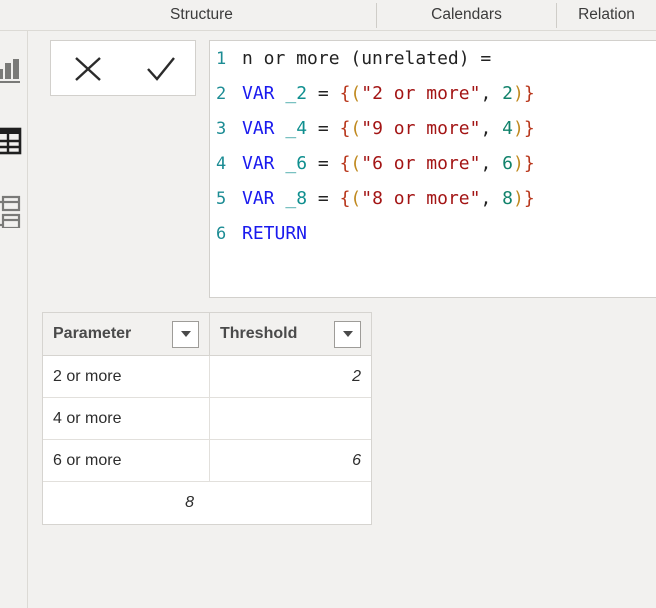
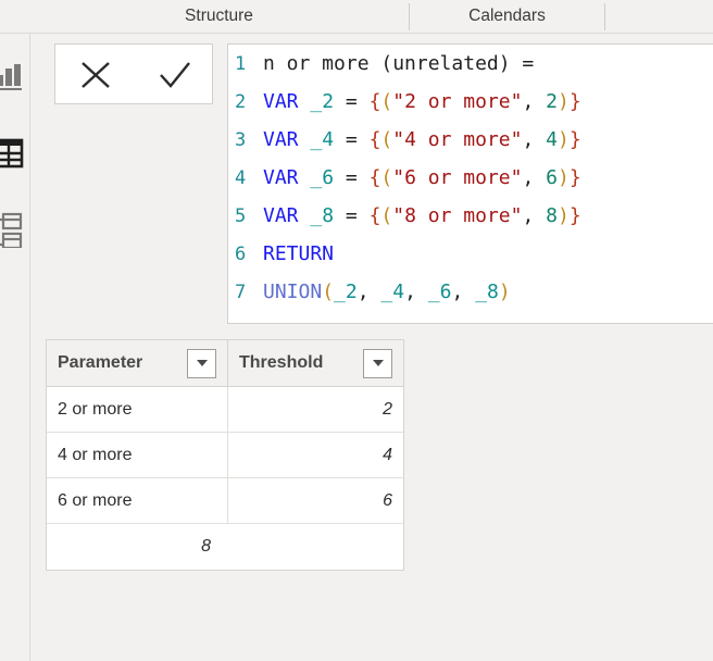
  Structure
  Calendars
- Relation
  1 n or more (unrelated) =
  2 VAR _2 = {("2 or more", 2)}
- 3 VAR _4 = {("9 or more", 4)}
+ 3 VAR _4 = {("4 or more", 4)}
  4 VAR _6 = {("6 or more", 6)}
  5 VAR _8 = {("8 or more", 8)}
  6 RETURN
+ 7 UNION(_2, _4, _6, _8)
  Parameter
  Threshold
  2 or more
  2
  4 or more
+ 4
  6 or more
  6
  8
